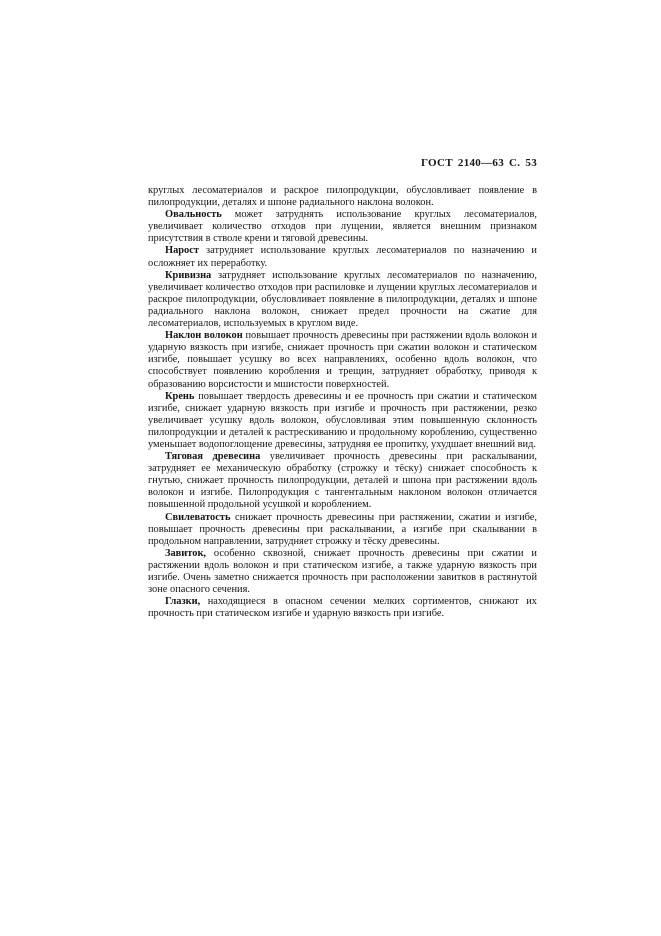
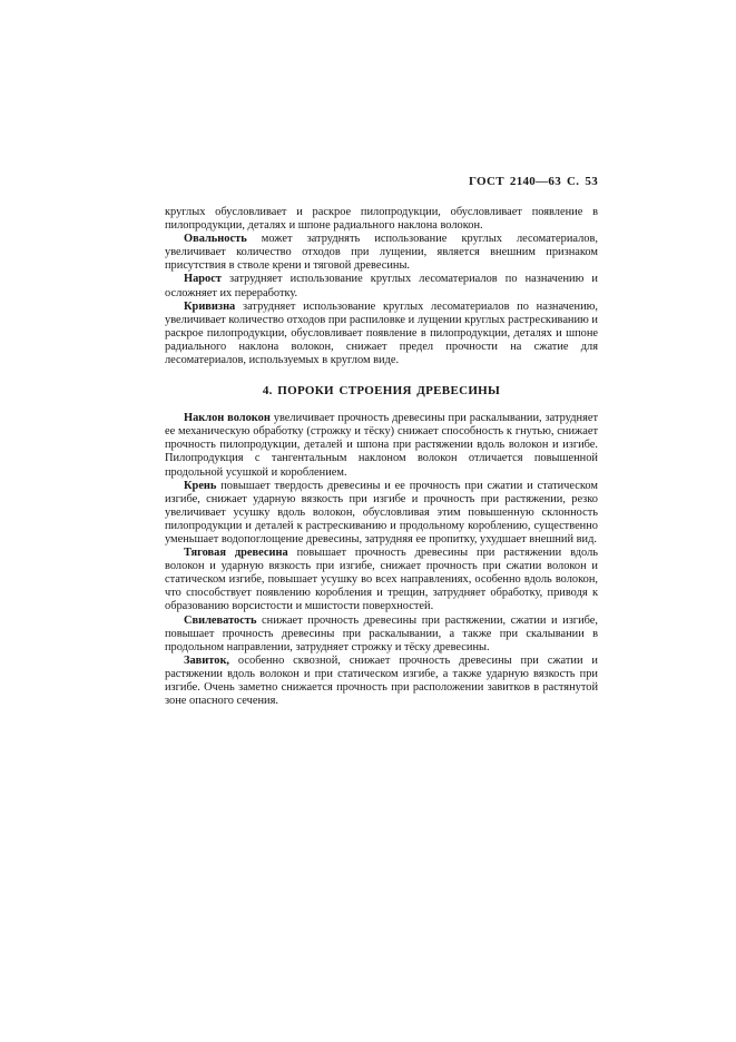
  ГОСТ 2140—63 С. 53
- круглых лесоматериалов и раскрое пилопродукции, обусловливает появление в пилопродукции, деталях и шпоне радиального наклона волокон.
+ круглых обусловливает и раскрое пилопродукции, обусловливает появление в пилопродукции, деталях и шпоне радиального наклона волокон.
  Овальность может затруднять использование круглых лесоматериалов, увеличивает количество отходов при лущении, является внешним признаком присутствия в стволе крени и тяговой древесины.
  Нарост затрудняет использование круглых лесоматериалов по назначению и осложняет их переработку.
- Кривизна затрудняет использование круглых лесоматериалов по назначению, увеличивает количество отходов при распиловке и лущении круглых лесоматериалов и раскрое пилопродукции, обусловливает появление в пилопродукции, деталях и шпоне радиального наклона волокон, снижает предел прочности на сжатие для лесоматериалов, используемых в круглом виде.
+ Кривизна затрудняет использование круглых лесоматериалов по назначению, увеличивает количество отходов при распиловке и лущении круглых растрескиванию и раскрое пилопродукции, обусловливает появление в пилопродукции, деталях и шпоне радиального наклона волокон, снижает предел прочности на сжатие для лесоматериалов, используемых в круглом виде.
+ 4. ПОРОКИ СТРОЕНИЯ ДРЕВЕСИНЫ
- Наклон волокон повышает прочность древесины при растяжении вдоль волокон и ударную вязкость при изгибе, снижает прочность при сжатии волокон и статическом изгибе, повышает усушку во всех направлениях, особенно вдоль волокон, что способствует появлению коробления и трещин, затрудняет обработку, приводя к образованию ворсистости и мшистости поверхностей.
+ Наклон волокон увеличивает прочность древесины при раскалывании, затрудняет ее механическую обработку (строжку и тёску) снижает способность к гнутью, снижает прочность пилопродукции, деталей и шпона при растяжении вдоль волокон и изгибе. Пилопродукция с тангентальным наклоном волокон отличается повышенной продольной усушкой и короблением.
  Крень повышает твердость древесины и ее прочность при сжатии и статическом изгибе, снижает ударную вязкость при изгибе и прочность при растяжении, резко увеличивает усушку вдоль волокон, обусловливая этим повышенную склонность пилопродукции и деталей к растрескиванию и продольному короблению, существенно уменьшает водопоглощение древесины, затрудняя ее пропитку, ухудшает внешний вид.
- Тяговая древесина увеличивает прочность древесины при раскалывании, затрудняет ее механическую обработку (строжку и тёску) снижает способность к гнутью, снижает прочность пилопродукции, деталей и шпона при растяжении вдоль волокон и изгибе. Пилопродукция с тангентальным наклоном волокон отличается повышенной продольной усушкой и короблением.
+ Тяговая древесина повышает прочность древесины при растяжении вдоль волокон и ударную вязкость при изгибе, снижает прочность при сжатии волокон и статическом изгибе, повышает усушку во всех направлениях, особенно вдоль волокон, что способствует появлению коробления и трещин, затрудняет обработку, приводя к образованию ворсистости и мшистости поверхностей.
- Свилеватость снижает прочность древесины при растяжении, сжатии и изгибе, повышает прочность древесины при раскалывании, а изгибе при скалывании в продольном направлении, затрудняет строжку и тёску древесины.
+ Свилеватость снижает прочность древесины при растяжении, сжатии и изгибе, повышает прочность древесины при раскалывании, а также при скалывании в продольном направлении, затрудняет строжку и тёску древесины.
  Завиток, особенно сквозной, снижает прочность древесины при сжатии и растяжении вдоль волокон и при статическом изгибе, а также ударную вязкость при изгибе. Очень заметно снижается прочность при расположении завитков в растянутой зоне опасного сечения.
- Глазки, находящиеся в опасном сечении мелких сортиментов, снижают их прочность при статическом изгибе и ударную вязкость при изгибе.
